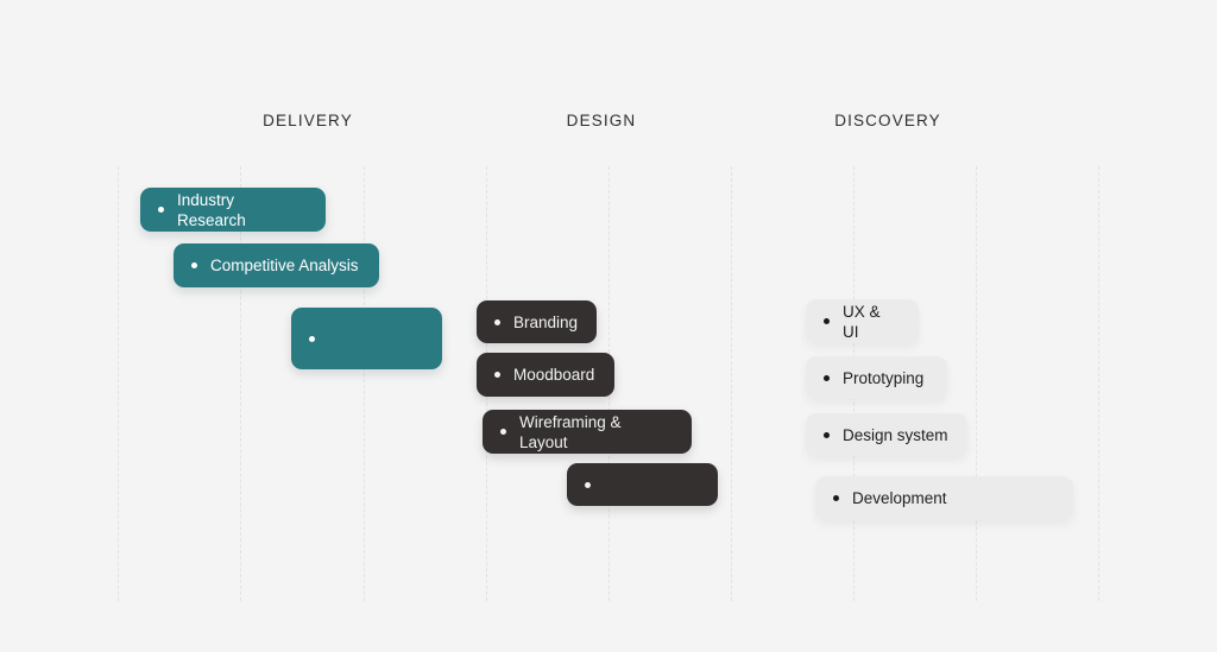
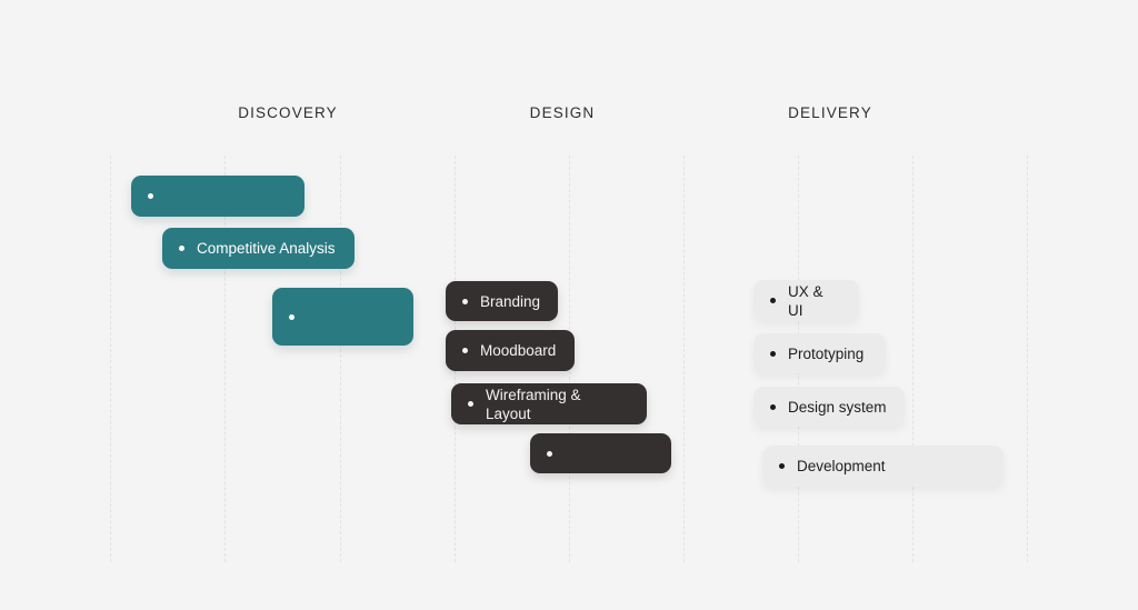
- DELIVERY
+ DISCOVERY
  DESIGN
- DISCOVERY
+ DELIVERY
- Industry Research
  Competitive Analysis
  Branding
  Moodboard
  Wireframing & Layout
  UX & UI
  Prototyping
  Design system
  Development
